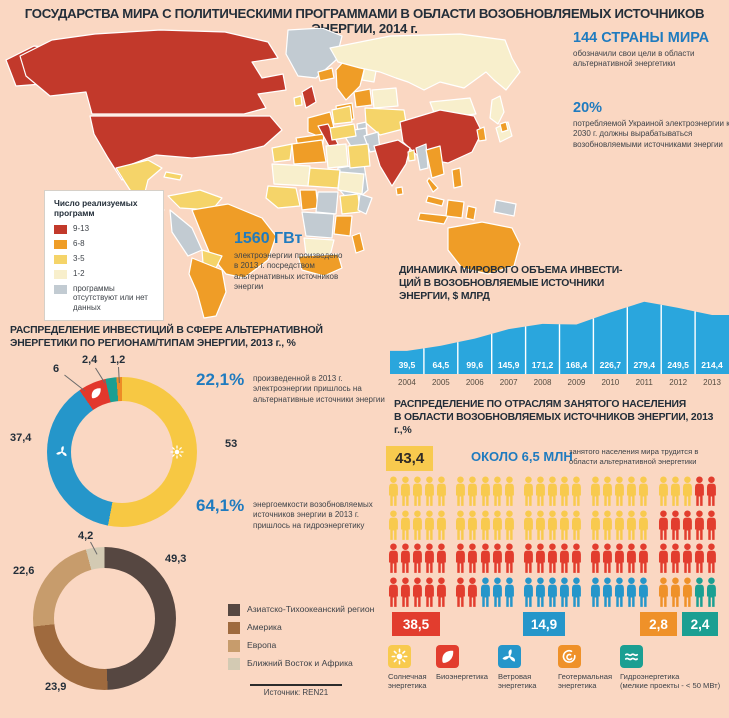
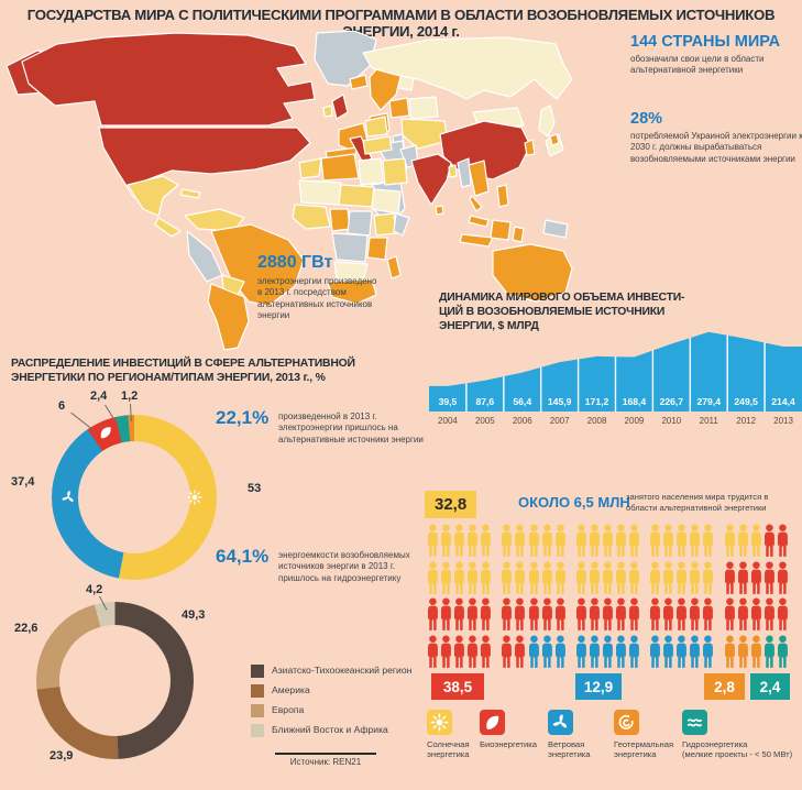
  ГОСУДАРСТВА МИРА С ПОЛИТИЧЕСКИМИ ПРОГРАММАМИ В ОБЛАСТИ ВОЗОБНОВЛЯЕМЫХ ИСТОЧНИКОВ НЕРГИИ, 2014 г.
- Число реализуемых программ
- 9-13
- 6-8
- 3-5
- 1-2
- программы отсутствуют или нет данных
  144 СТРАНЫ МИРА
  обозначили свои цели в области альтернативной энергетики
- 20%
+ 28%
  потребляемой Украиной электроэнергии к 2030 г. должны вырабатываться возобновляемыми источниками энергии
- 1560 ГВт
+ 2880 ГВт
  электроэнергии произведено в 2013 г. посредством альтернативных источников энергии
  ДИНАМИКА МИРОВОГО ОБЪЕМА ИНВЕСТИ-
  ЦИЙ В ВОЗОБНОВЛЯЕМЫЕ ИСТОЧНИКИ
  ЭНЕРГИИ, $ МЛРД
  39,5
- 64,5
+ 87,6
- 99,6
+ 56,4
  145,9
  171,2
  168,4
  226,7
  279,4
  249,5
  214,4
  2004
  2005
  2006
  2007
  2008
  2009
  2010
  2011
  2012
  2013
  РАСПРЕДЕЛЕНИЕ ИНВЕСТИЦИЙ В СФЕРЕ АЛЬТЕРНАТИВНОЙ
  ЭНЕРГЕТИКИ ПО РЕГИОНАМ/ТИПАМ ЭНЕРГИИ, 2013 г., %
  53
  37,4
  6
  2,4
  1,2
  22,1%
  произведенной в 2013 г. электроэнергии пришлось на альтернативные источники энергии
  64,1%
  энергоемкости возобновляемых источников энергии в 2013 г. пришлось на гидроэнергетику
  49,3
  23,9
  22,6
  4,2
  Азиатско-Тихоокеанский регион
  Америка
  Европа
  Ближний Восток и Африка
  Источник: REN21
- РАСПРЕДЕЛЕНИЕ ПО ОТРАСЛЯМ ЗАНЯТОГО НАСЕЛЕНИЯ
- В ОБЛАСТИ ВОЗОБНОВЛЯЕМЫХ ИСТОЧНИКОВ ЭНЕРГИИ, 2013 г.,%
- 43,4
+ 32,8
  ОКОЛО 6,5 МЛН
  занятого населения мира трудится в области альтернативной энергетики
  38,5
- 14,9
+ 12,9
  2,8
  2,4
  Солнечная
  энергетика
  Биоэнергетика
  Ветровая
  энергетика
  Геотермальная
  энергетика
  Гидроэнергетика
  (мелкие проекты - < 50 МВт)
